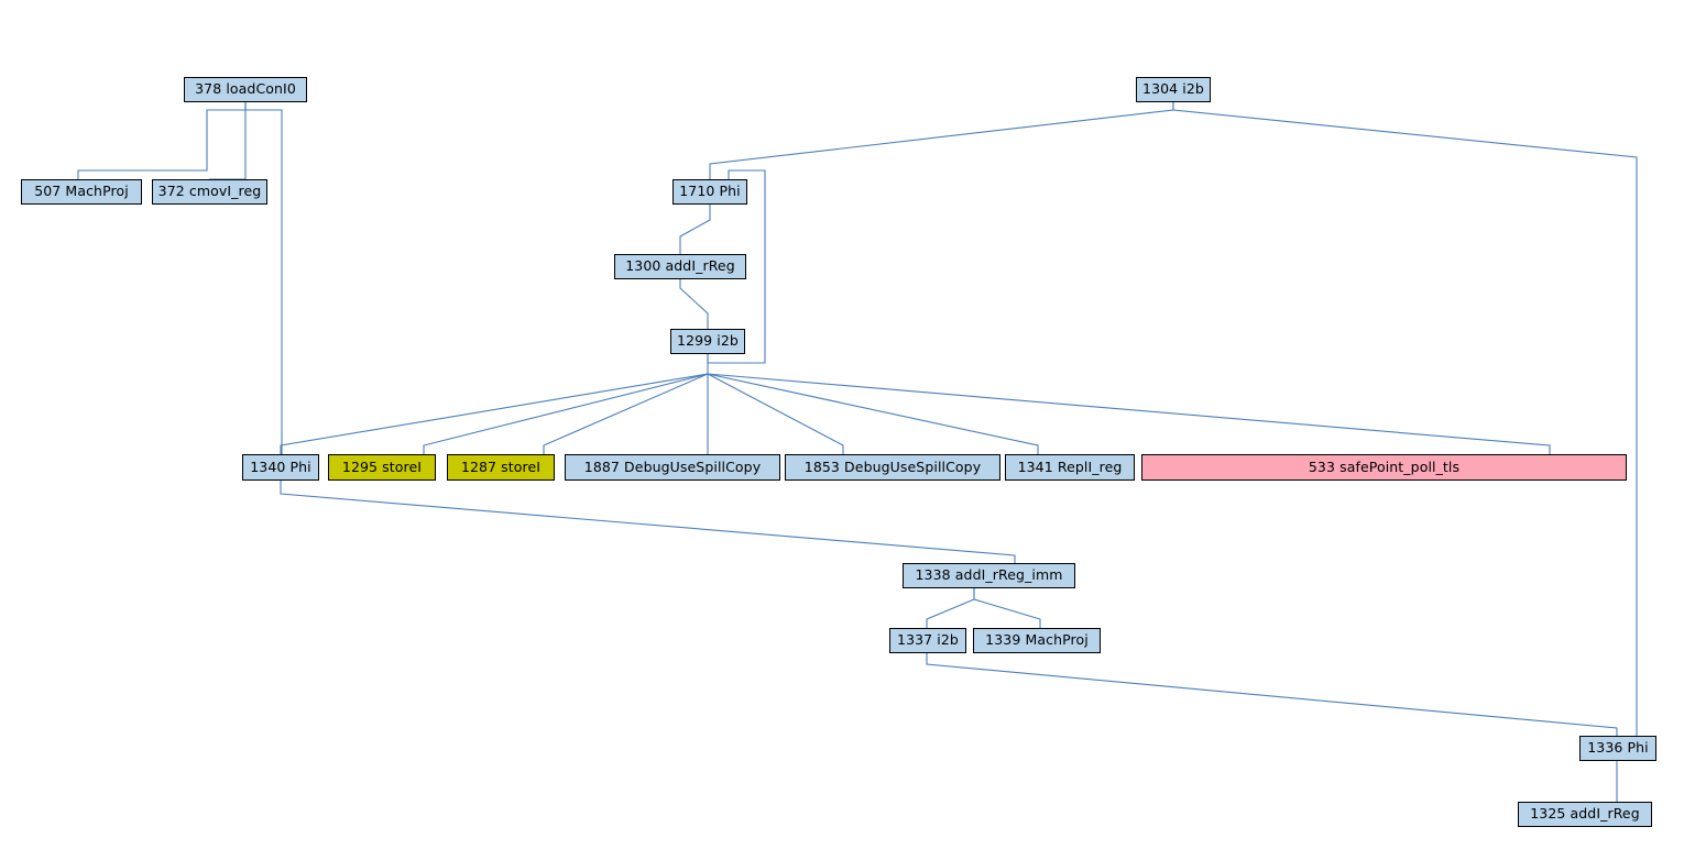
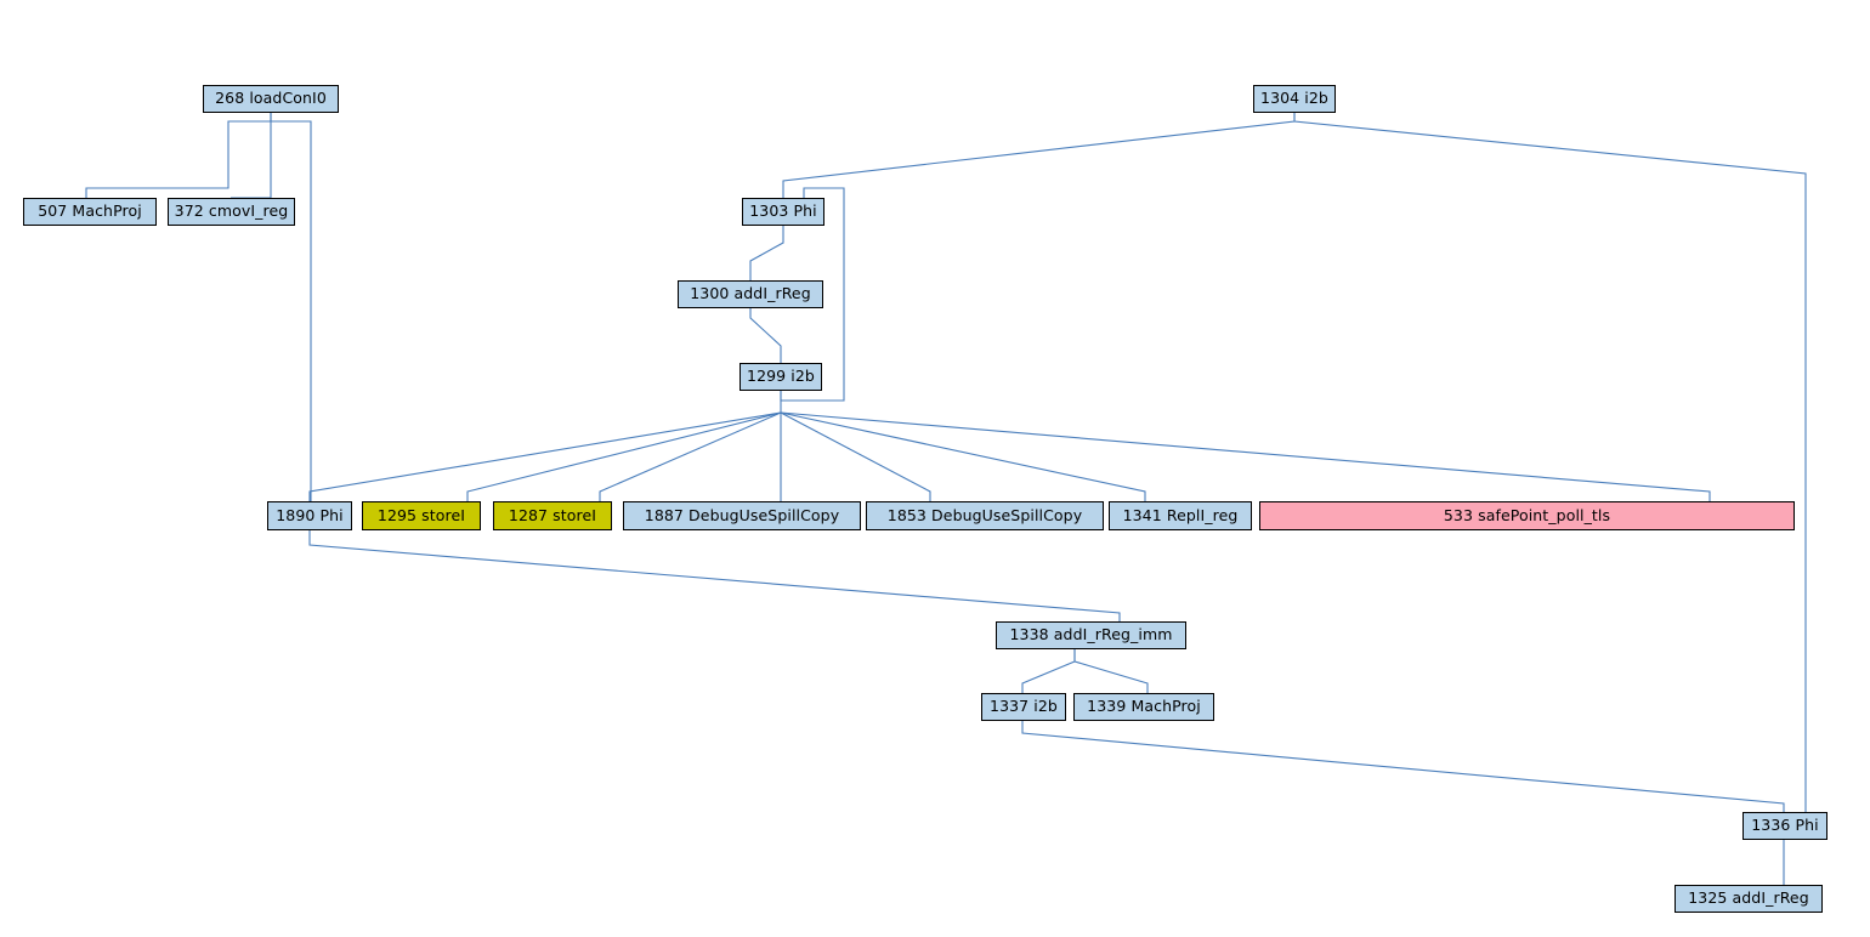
- 378 loadConI0
+ 268 loadConI0
  1304 i2b
  507 MachProj
  372 cmovI_reg
- 1710 Phi
+ 1303 Phi
  1300 addI_rReg
  1299 i2b
- 1340 Phi
+ 1890 Phi
  1295 storeI
  1287 storeI
  1887 DebugUseSpillCopy
  1853 DebugUseSpillCopy
  1341 ReplI_reg
  533 safePoint_poll_tls
  1338 addI_rReg_imm
  1337 i2b
  1339 MachProj
  1336 Phi
  1325 addI_rReg
